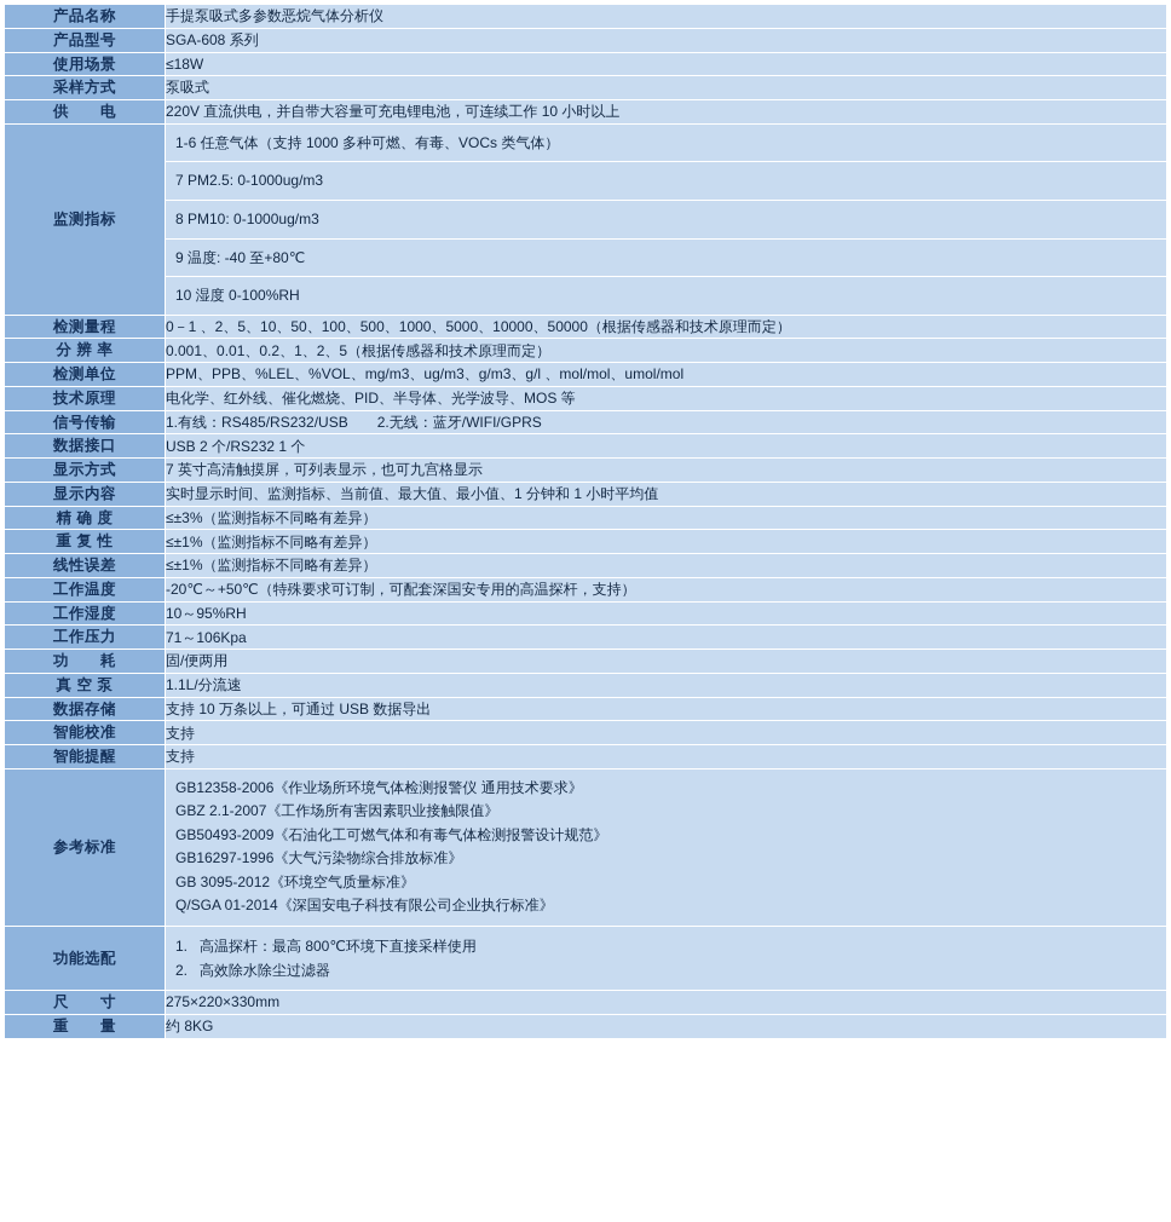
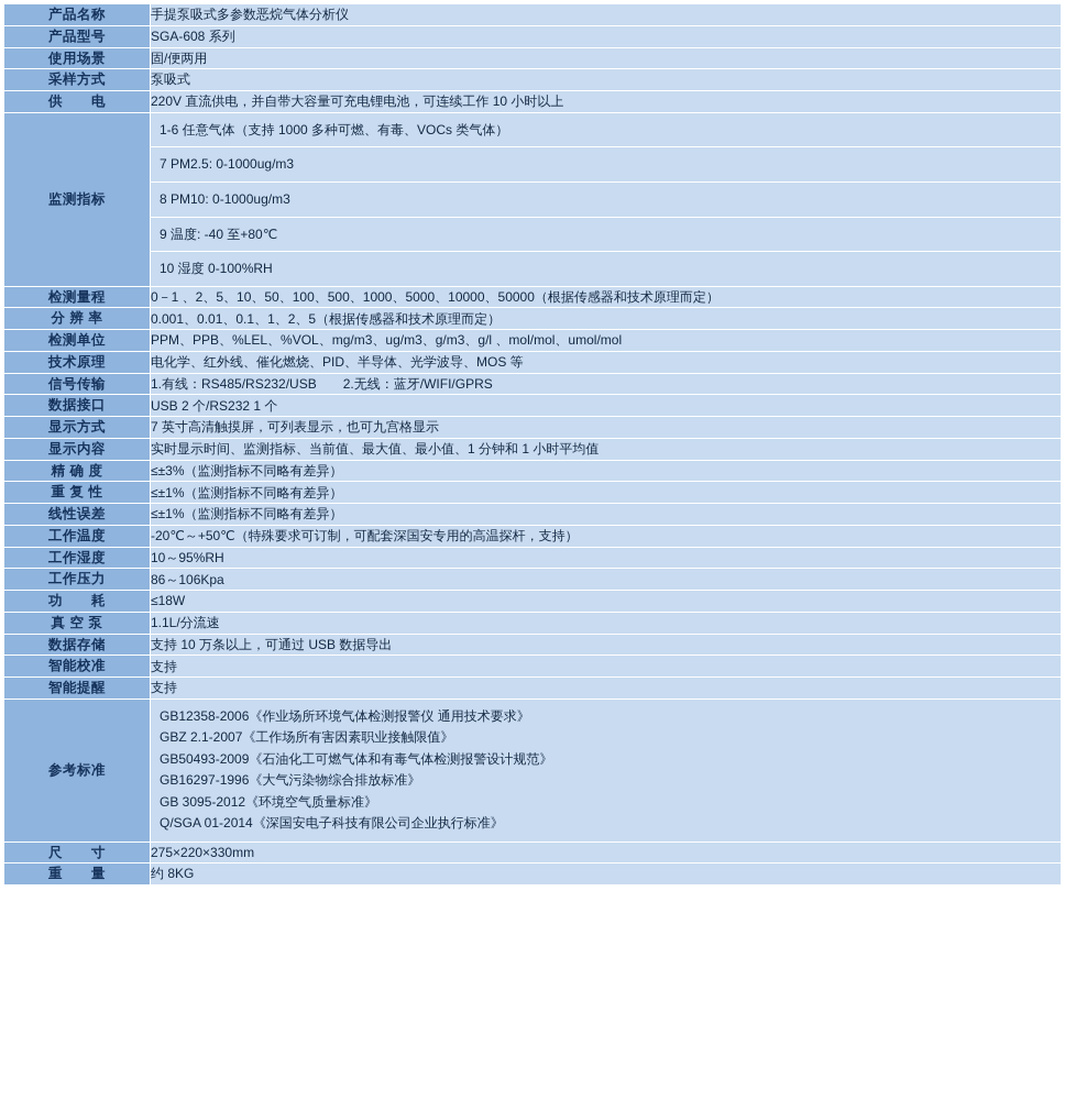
  产品名称	手提泵吸式多参数恶烷气体分析仪
  产品型号	SGA-608 系列
- 使用场景	≤18W
+ 使用场景	固/便两用
  采样方式	泵吸式
  供 电	220V 直流供电，并自带大容量可充电锂电池，可连续工作 10 小时以上
  监测指标	1-6 任意气体（支持 1000 多种可燃、有毒、VOCs 类气体）7 PM2.5: 0-1000ug/m38 PM10: 0-1000ug/m39 温度: -40 至+80℃10 湿度 0-100%RH
  检测量程	0－1 、2、5、10、50、100、500、1000、5000、10000、50000（根据传感器和技术原理而定）
- 分 辨 率	0.001、0.01、0.2、1、2、5（根据传感器和技术原理而定）
+ 分 辨 率	0.001、0.01、0.1、1、2、5（根据传感器和技术原理而定）
  检测单位	PPM、PPB、%LEL、%VOL、mg/m3、ug/m3、g/m3、g/l 、mol/mol、umol/mol
  技术原理	电化学、红外线、催化燃烧、PID、半导体、光学波导、MOS 等
  信号传输	1.有线：RS485/RS232/USB 2.无线：蓝牙/WIFI/GPRS
  数据接口	USB 2 个/RS232 1 个
  显示方式	7 英寸高清触摸屏，可列表显示，也可九宫格显示
  显示内容	实时显示时间、监测指标、当前值、最大值、最小值、1 分钟和 1 小时平均值
  精 确 度	≤±3%（监测指标不同略有差异）
  重 复 性	≤±1%（监测指标不同略有差异）
  线性误差	≤±1%（监测指标不同略有差异）
  工作温度	-20℃～+50℃（特殊要求可订制，可配套深国安专用的高温探杆，支持）
  工作湿度	10～95%RH
- 工作压力	71～106Kpa
+ 工作压力	86～106Kpa
- 功 耗	固/便两用
+ 功 耗	≤18W
  真 空 泵	1.1L/分流速
  数据存储	支持 10 万条以上，可通过 USB 数据导出
  智能校准	支持
  智能提醒	支持
  参考标准	GB12358-2006《作业场所环境气体检测报警仪 通用技术要求》GBZ 2.1-2007《工作场所有害因素职业接触限值》GB50493-2009《石油化工可燃气体和有毒气体检测报警设计规范》GB16297-1996《大气污染物综合排放标准》GB 3095-2012《环境空气质量标准》Q/SGA 01-2014《深国安电子科技有限公司企业执行标准》
- 功能选配	1. 高温探杆：最高 800℃环境下直接采样使用2. 高效除水除尘过滤器
  尺 寸	275×220×330mm
  重 量	约 8KG
